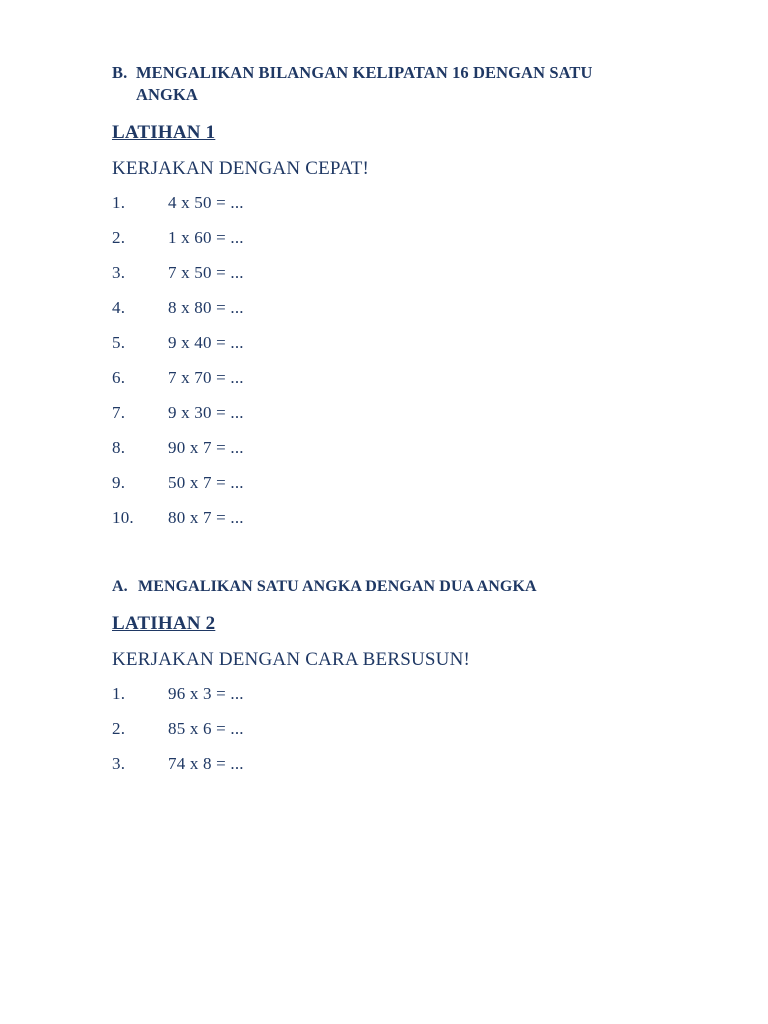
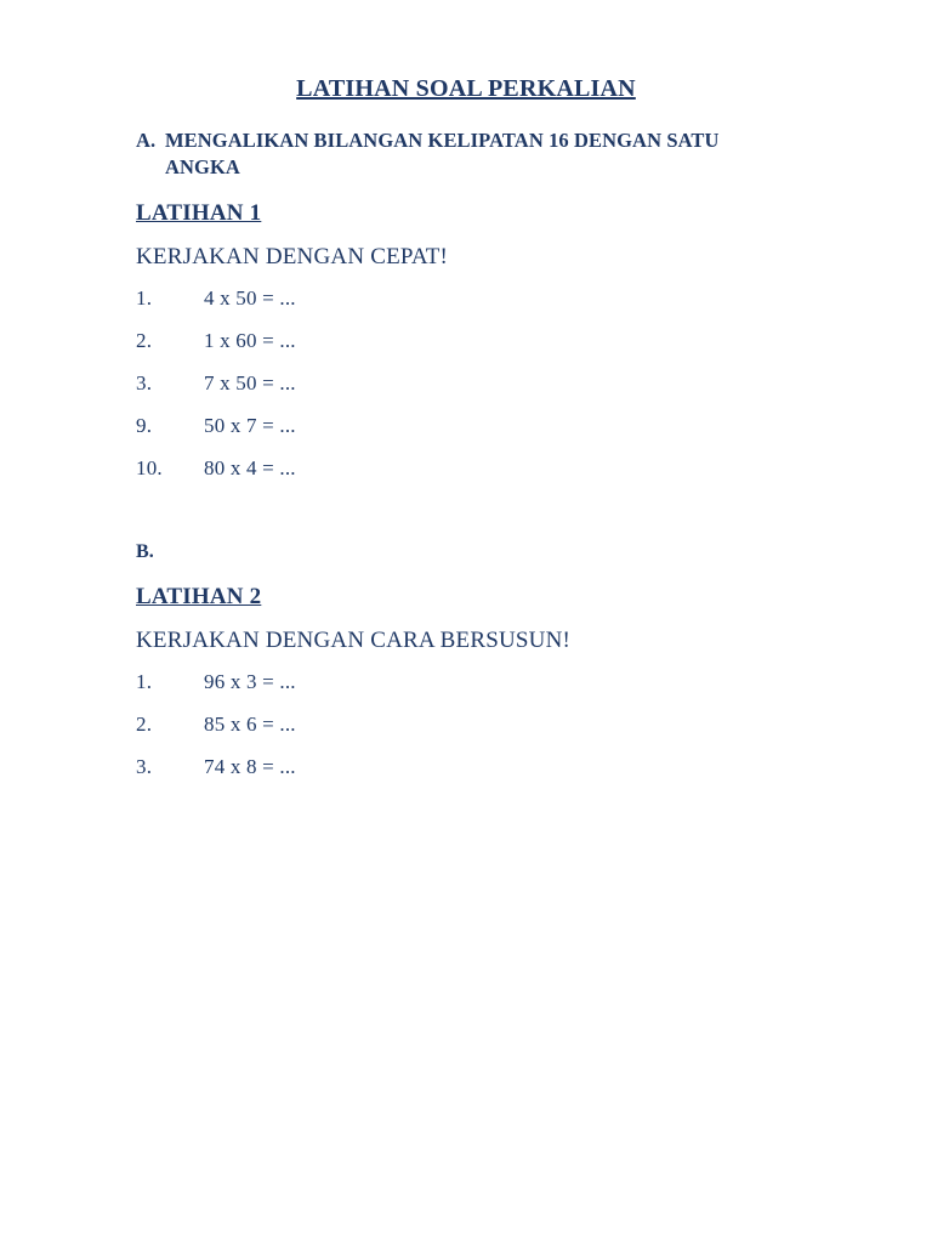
+ LATIHAN SOAL PERKALIAN
- B.
+ A.
  MENGALIKAN BILANGAN KELIPATAN 16 DENGAN SATU ANGKA
  LATIHAN 1
  KERJAKAN DENGAN CEPAT!
  1.
  4 x 50 = ...
  2.
  1 x 60 = ...
  3.
  7 x 50 = ...
- 4.
- 8 x 80 = ...
- 5.
- 9 x 40 = ...
- 6.
- 7 x 70 = ...
- 7.
- 9 x 30 = ...
- 8.
- 90 x 7 = ...
  9.
  50 x 7 = ...
  10.
- 80 x 7 = ...
+ 80 x 4 = ...
- A.
+ B.
- MENGALIKAN SATU ANGKA DENGAN DUA ANGKA
  LATIHAN 2
  KERJAKAN DENGAN CARA BERSUSUN!
  1.
  96 x 3 = ...
  2.
  85 x 6 = ...
  3.
  74 x 8 = ...
